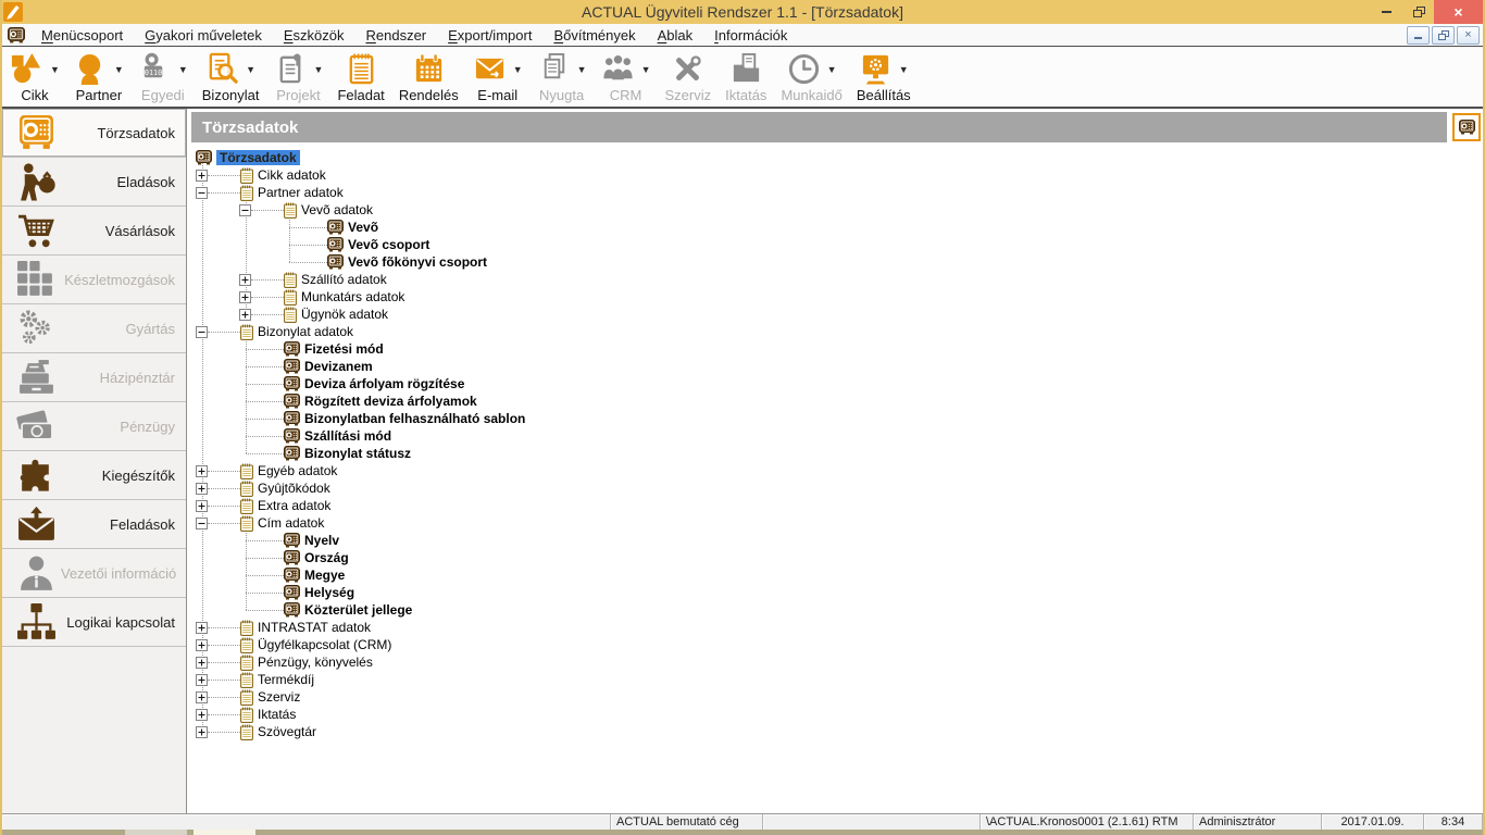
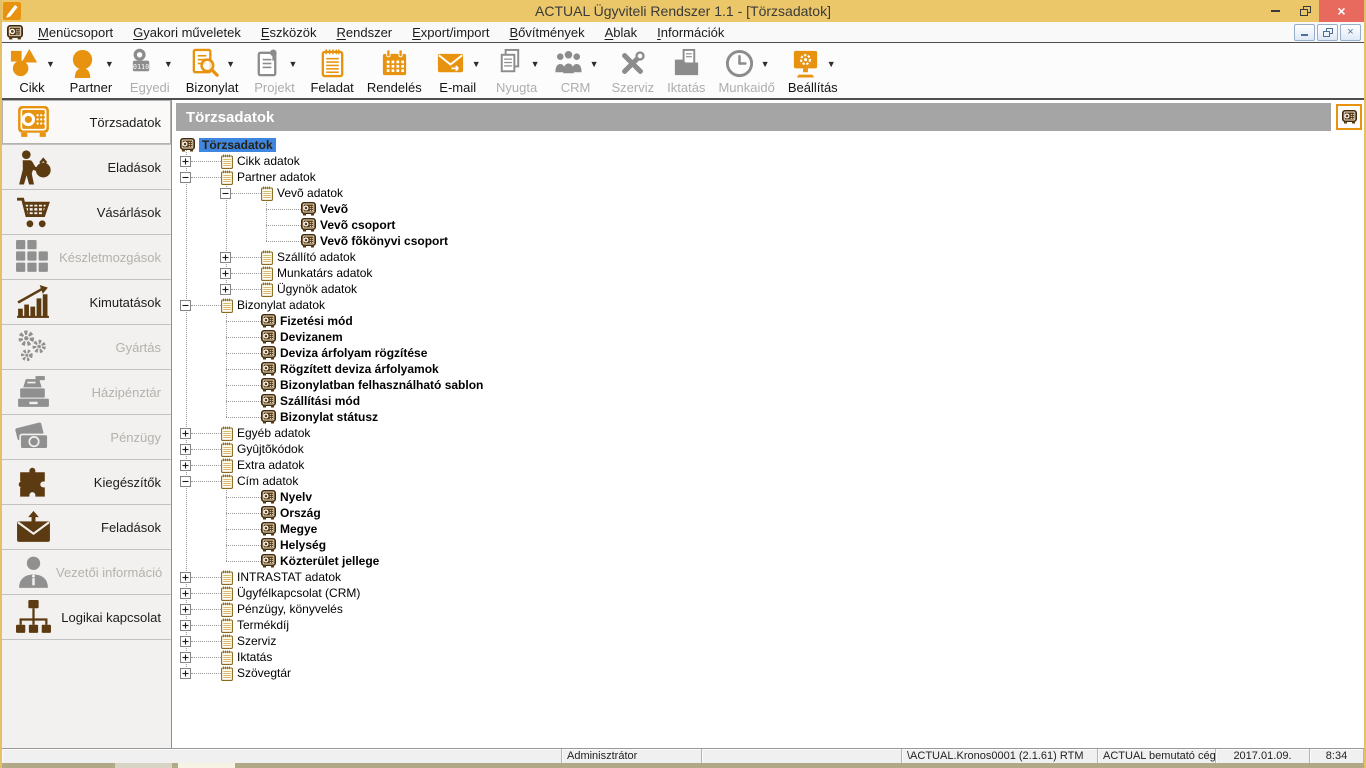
  ACTUAL Ügyviteli Rendszer 1.1 - [Törzsadatok]
  ×
  Menücsoport
  Gyakori műveletek
  Eszközök
  Rendszer
  Export/import
  Bővítmények
  Ablak
  Információk
  ×
  ▼
  Cikk
  ▼
  Partner
  0110
  ▼
  Egyedi
  ▼
  Bizonylat
  ▼
  Projekt
  Feladat
  Rendelés
  ▼
  E-mail
  ▼
  Nyugta
  ▼
  CRM
  Szerviz
  Iktatás
  ▼
  Munkaidő
  ▼
  Beállítás
  Törzsadatok
  Eladások
  Vásárlások
  Készletmozgások
+ Kimutatások
  Gyártás
  Házipénztár
  Pénzügy
  Kiegészítők
  Feladások
  Vezetői információ
  Logikai kapcsolat
  Törzsadatok
  Törzsadatok
  Cikk adatok
  Partner adatok
  Vevõ adatok
  Vevõ
  Vevõ csoport
  Vevõ fõkönyvi csoport
  Szállító adatok
  Munkatárs adatok
  Ügynök adatok
  Bizonylat adatok
  Fizetési mód
  Devizanem
  Deviza árfolyam rögzítése
  Rögzített deviza árfolyamok
  Bizonylatban felhasználható sablon
  Szállítási mód
  Bizonylat státusz
  Egyéb adatok
  Gyûjtõkódok
  Extra adatok
  Cím adatok
  Nyelv
  Ország
  Megye
  Helység
  Közterület jellege
  INTRASTAT adatok
  Ügyfélkapcsolat (CRM)
  Pénzügy, könyvelés
  Termékdíj
  Szerviz
  Iktatás
  Szövegtár
- ACTUAL bemutató cég
+ Adminisztrátor
  \ACTUAL.Kronos0001 (2.1.61) RTM
- Adminisztrátor
+ ACTUAL bemutató cég
  2017.01.09.
  8:34
